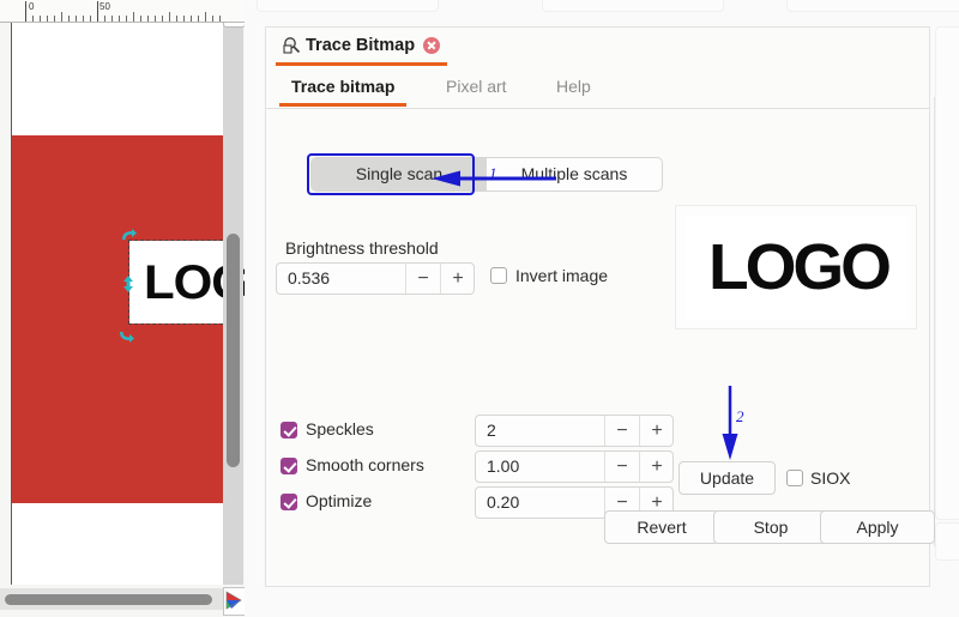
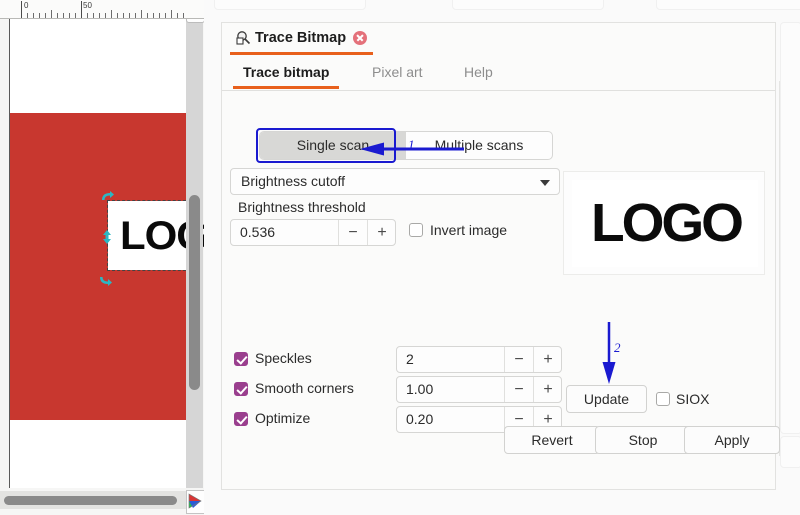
  0
  50
  Trace Bitmap
  Trace bitmap
  Pixel art
  Help
  Single scan
  Multiple scans
+ Brightness cutoff
  Brightness threshold
  0.536
  −
  +
  Invert image
  Speckles
  2
  −
  +
  Smooth corners
  1.00
  −
  +
  Optimize
  0.20
  −
  +
  LOGO
  Update
  SIOX
  Revert
  Stop
  Apply
  1
  2
